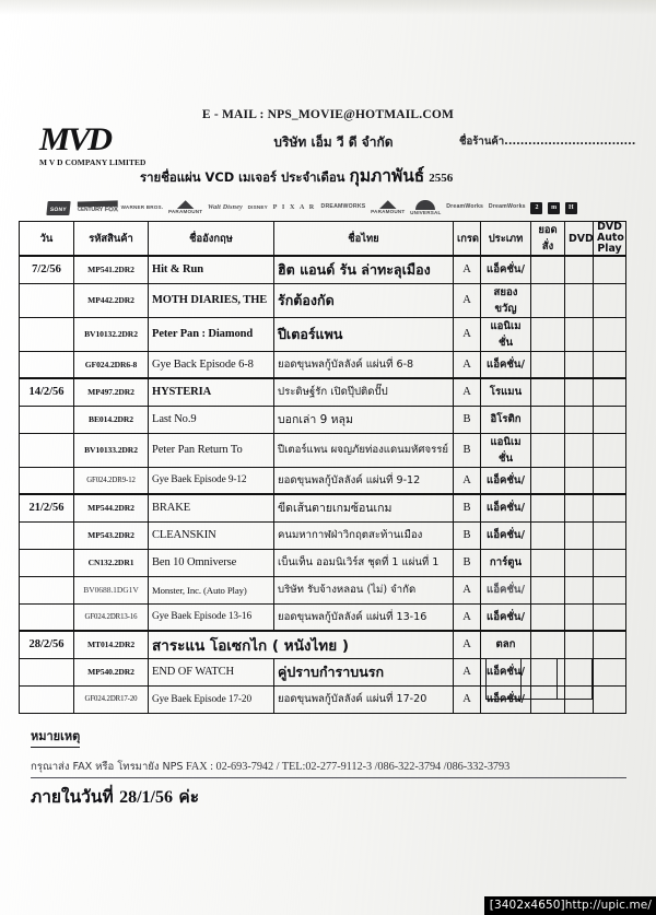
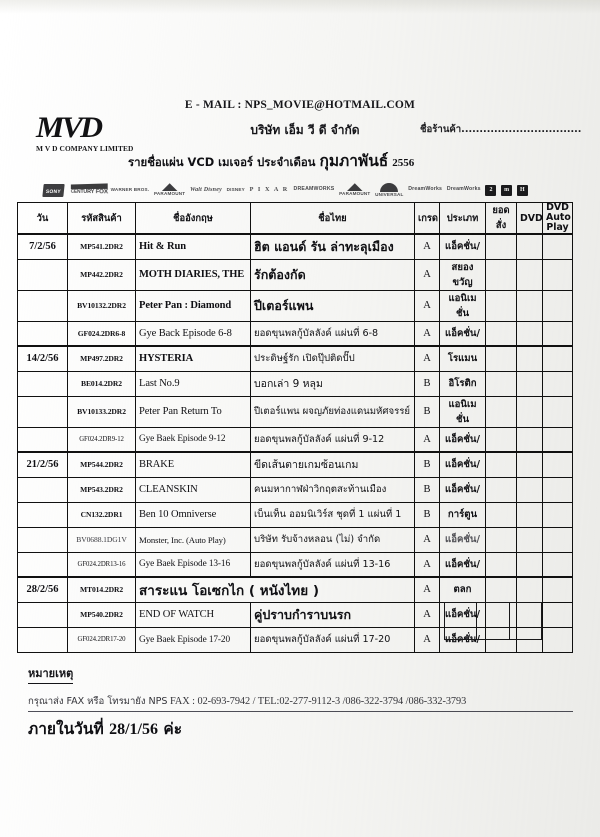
- [3402x4650]http://upic.me/
